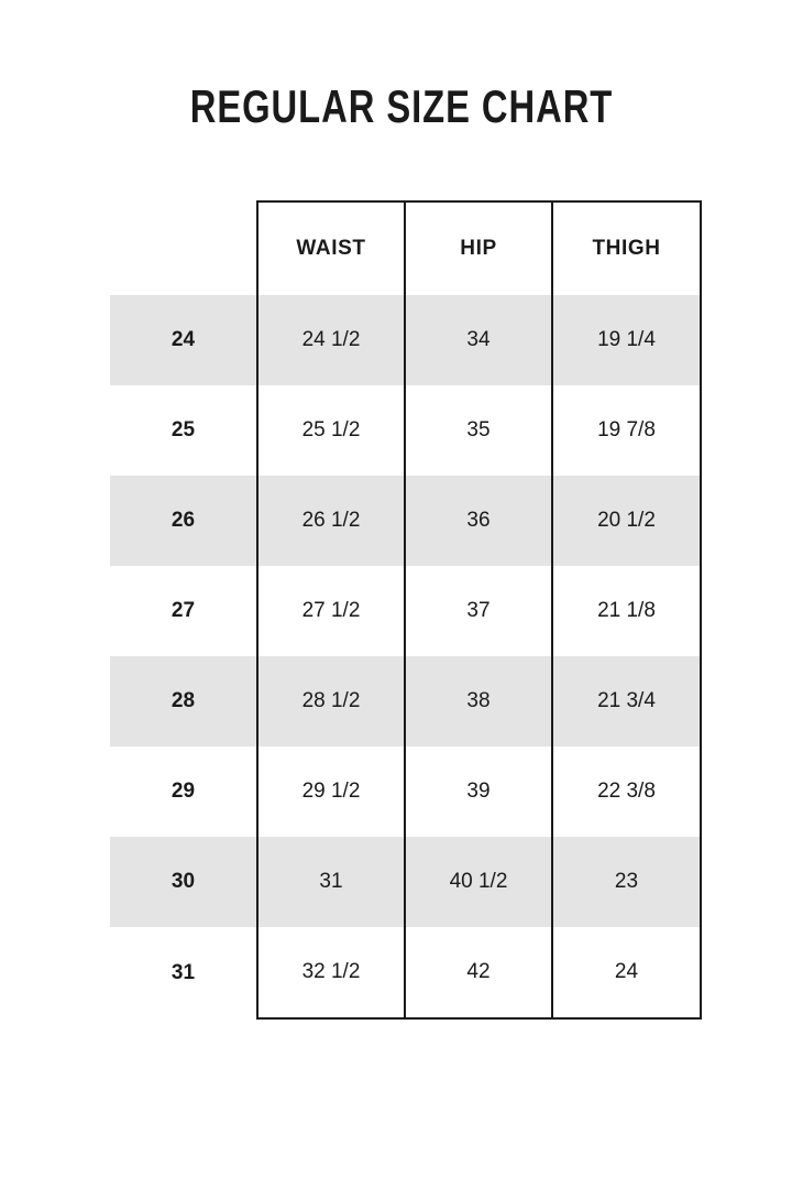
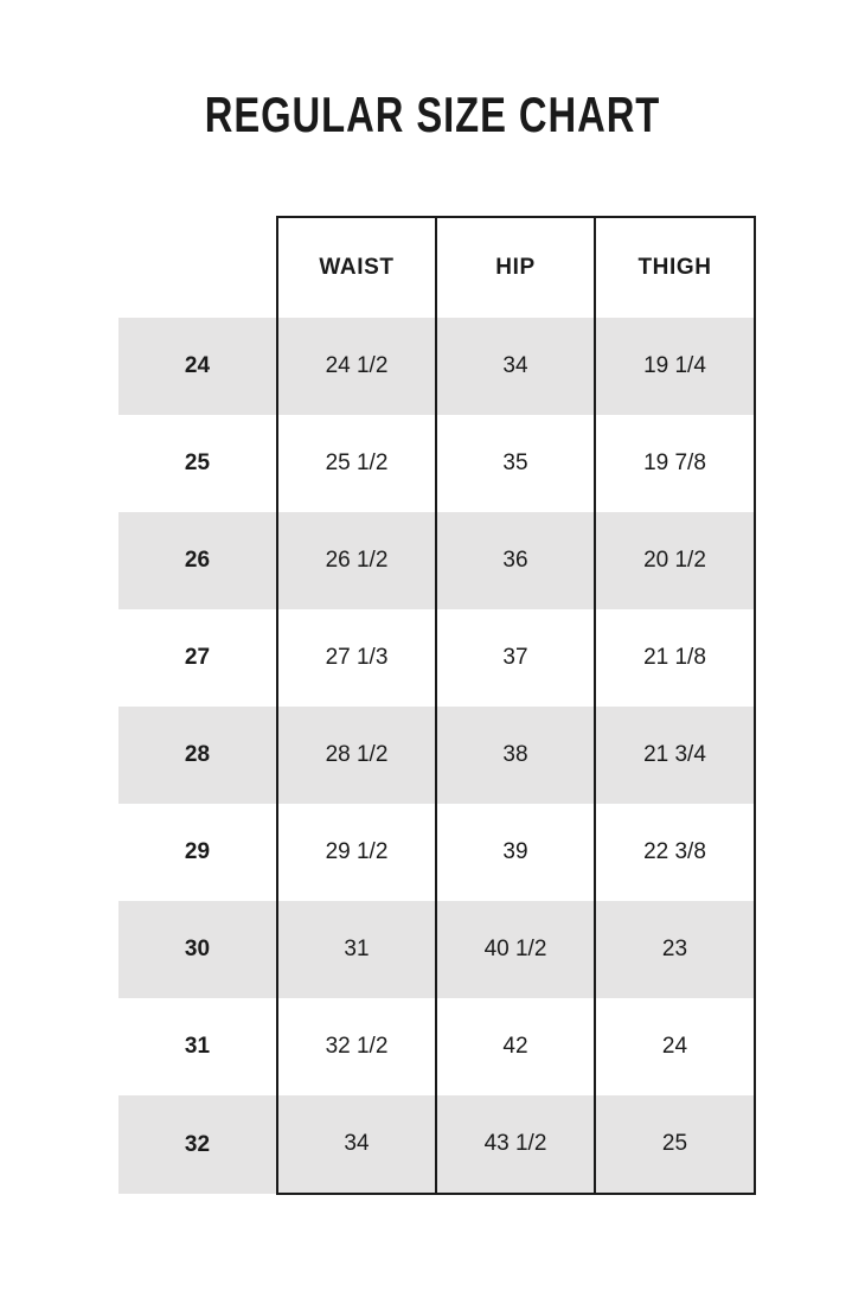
  REGULAR SIZE CHART
  	WAIST	HIP	THIGH
  24	24 1/2	34	19 1/4
  25	25 1/2	35	19 7/8
  26	26 1/2	36	20 1/2
- 27	27 1/2	37	21 1/8
+ 27	27 1/3	37	21 1/8
  28	28 1/2	38	21 3/4
  29	29 1/2	39	22 3/8
  30	31	40 1/2	23
  31	32 1/2	42	24
+ 32	34	43 1/2	25
